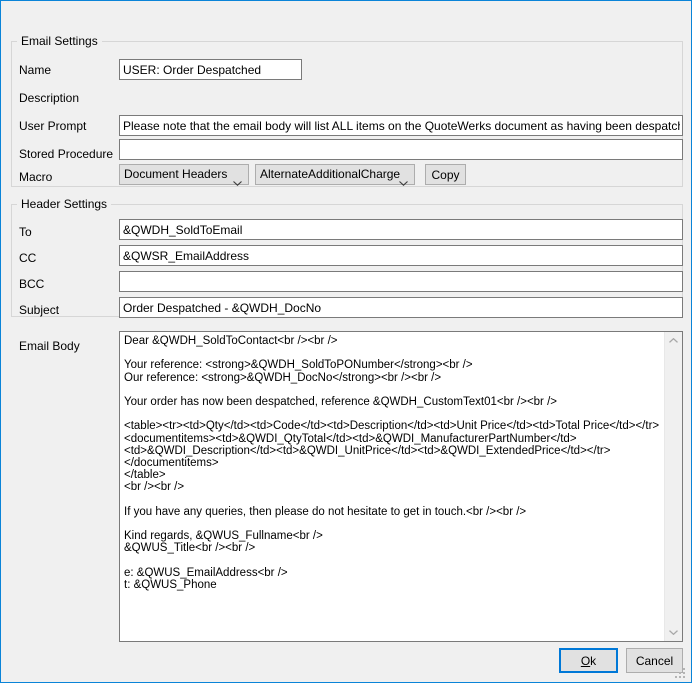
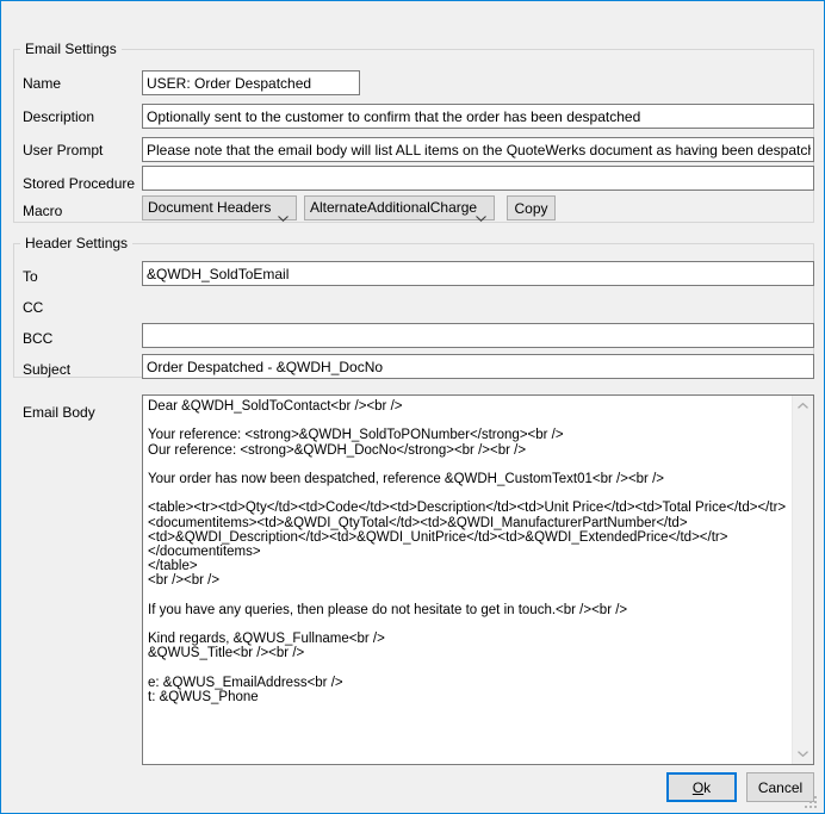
  Email Settings
  Name
  USER: Order Despatched
  Description
+ Optionally sent to the customer to confirm that the order has been despatched
  User Prompt
  Please note that the email body will list ALL items on the QuoteWerks document as having been despatc
  Stored Procedure
  Macro
  Document Headers
  AlternateAdditionalCharge
  Copy
  Header Settings
  To
  &QWDH_SoldToEmail
  CC
- &QWSR_EmailAddress
  BCC
  Subject
  Order Despatched - &QWDH_DocNo
  Email Body
  Dear &QWDH_SoldToContact<br /><br />
  Your reference: <strong>&QWDH_SoldToPONumber</strong><br />
  Our reference: <strong>&QWDH_DocNo</strong><br /><br />
  Your order has now been despatched, reference &QWDH_CustomText01<br /><br />
  <table><tr><td>Qty</td><td>Code</td><td>Description</td><td>Unit Price</td><td>Total Price</td></tr><documentitems><td>&QWDI_QtyTotal</td><td>&QWDI_ManufacturerPartNumber</td><td>&QWDI_Description</td><td>&QWDI_UnitPrice</td><td>&QWDI_ExtendedPrice</td></tr></documentitems>
  </table>
  <br /><br />
  If you have any queries, then please do not hesitate to get in touch.<br /><br />
  Kind regards, &QWUS_Fullname<br />
  &QWUS_Title<br /><br />
  e: &QWUS_EmailAddress<br />
  t: &QWUS_Phone
  Ok
  Cancel
